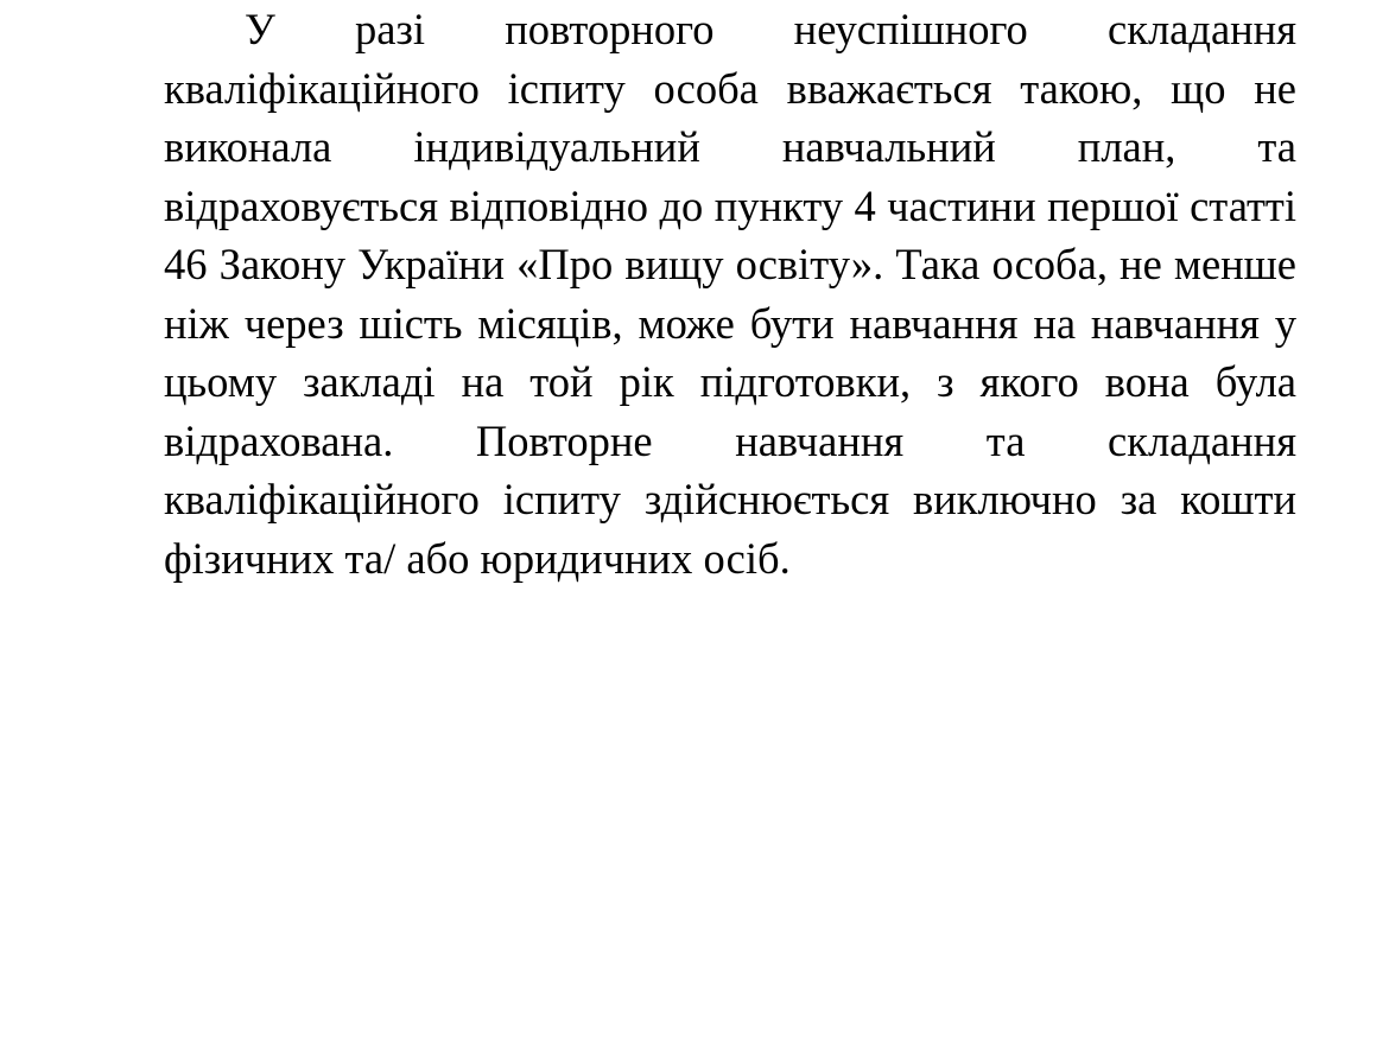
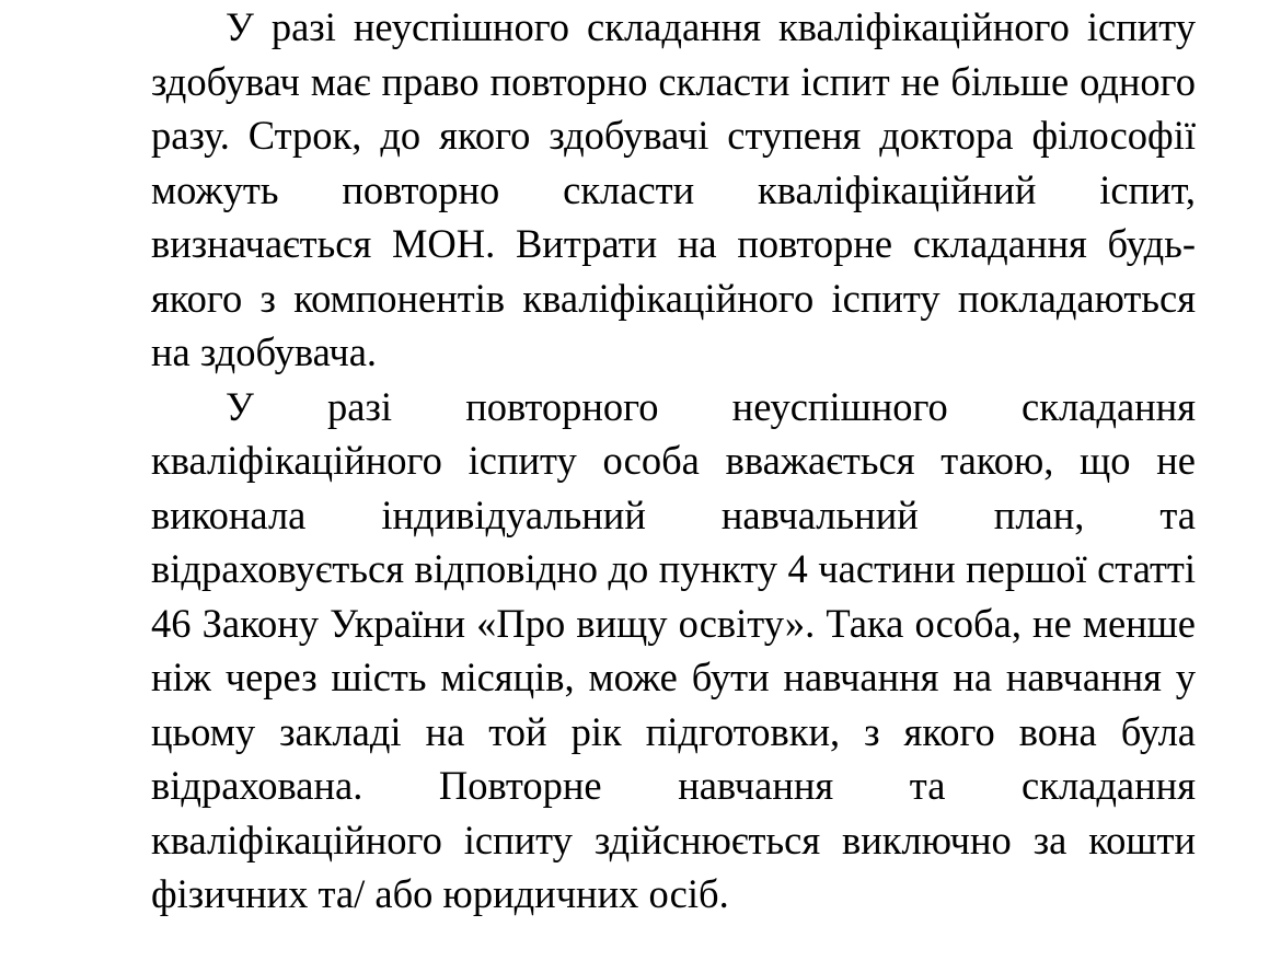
+ У разі неуспішного складання кваліфікаційного іспиту здобувач має право повторно скласти іспит не більше одного разу. Строк, до якого здобувачі ступеня доктора філософії можуть повторно скласти кваліфікаційний іспит, визначається МОН. Витрати на повторне складання будь-якого з компонентів кваліфікаційного іспиту покладаються на здобувача.
  У разі повторного неуспішного складання кваліфікаційного іспиту особа вважається такою, що не виконала індивідуальний навчальний план, та відраховується відповідно до пункту 4 частини першої статті 46 Закону України «Про вищу освіту». Така особа, не менше ніж через шість місяців, може бути навчання на навчання у цьому закладі на той рік підготовки, з якого вона була відрахована. Повторне навчання та складання кваліфікаційного іспиту здійснюється виключно за кошти фізичних та/ або юридичних осіб.
